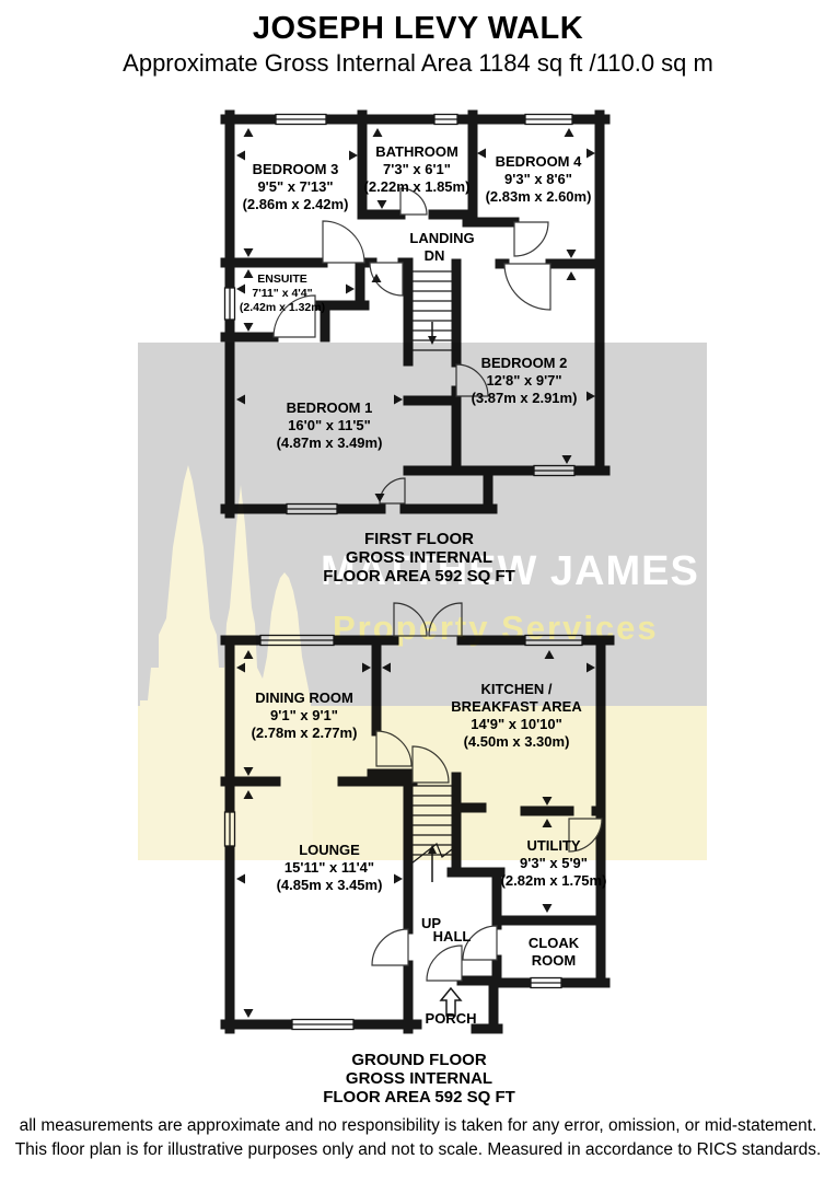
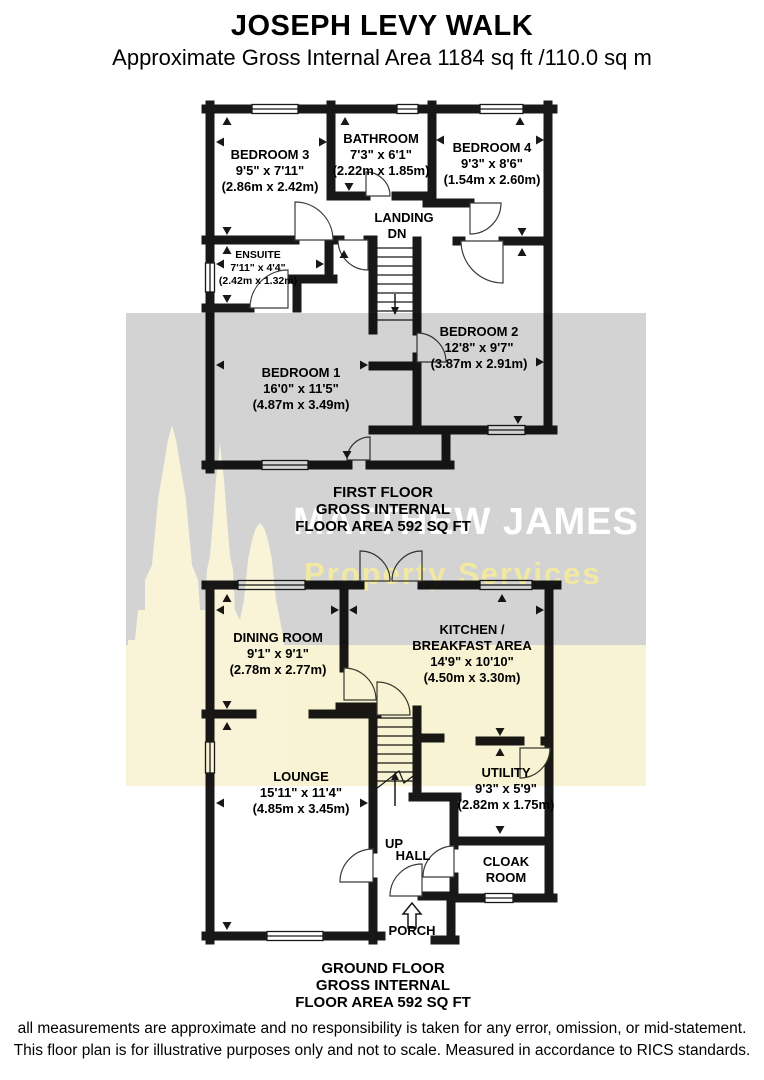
  JOSEPH LEVY WALK
  Approximate Gross Internal Area 1184 sq ft /110.0 sq m
  BEDROOM 3
- 9'5" x 7'13"
+ 9'5" x 7'11"
  (2.86m x 2.42m)
  BATHROOM
  7'3" x 6'1"
  (2.22m x 1.85m)
  BEDROOM 4
  9'3" x 8'6"
- (2.83m x 2.60m)
+ (1.54m x 2.60m)
  LANDING
  DN
  ENSUITE
  7'11" x 4'4"
  (2.42m x 1.32m)
  9'3" x 5'9"
  (2.82m x 1.75m)
  15'11" x 11'4"
  (4.85m x 3.45m)
  UP
  HALL
  CLOAK
  ROOM
  PORCH
  GROUND FLOOR
  GROSS INTERNAL
  FLOOR AREA 592 SQ FT
  all measurements are approximate and no responsibility is taken for any error, omission, or mid-statement.
  This floor plan is for illustrative purposes only and not to scale. Measured in accordance to RICS standards.
  MATTHEW JAMES
  Property Services
